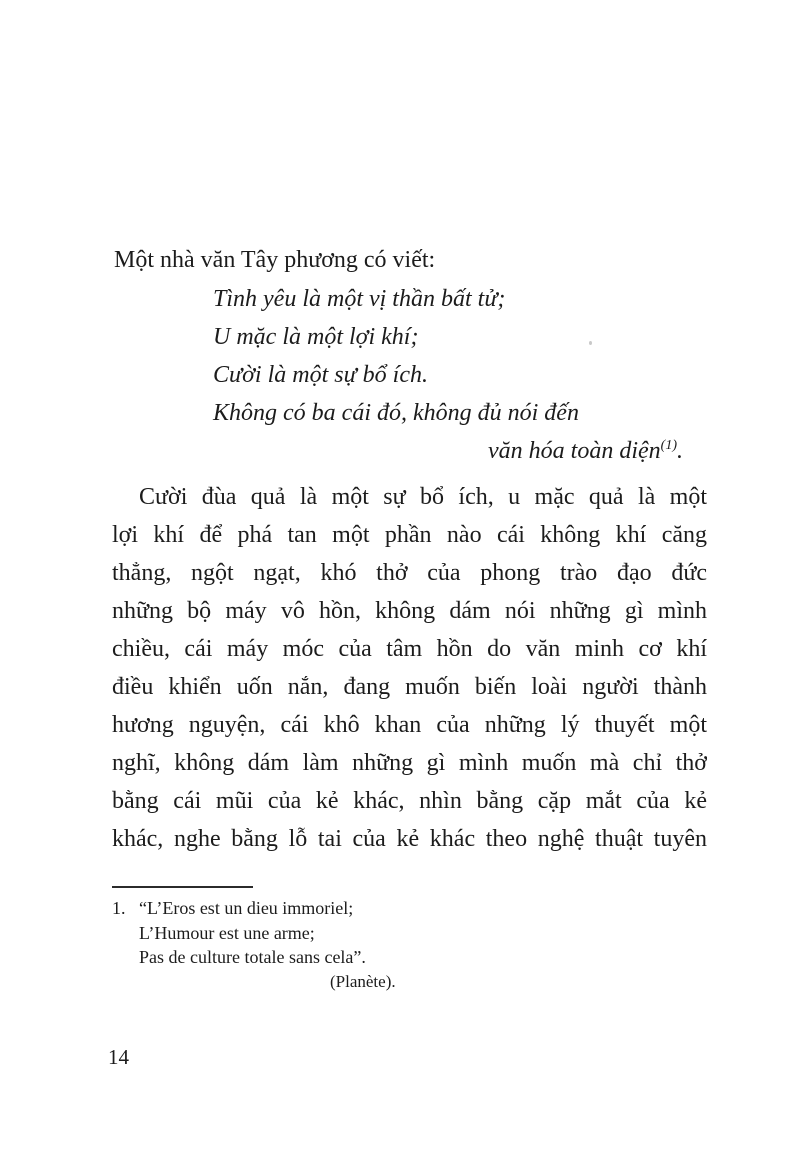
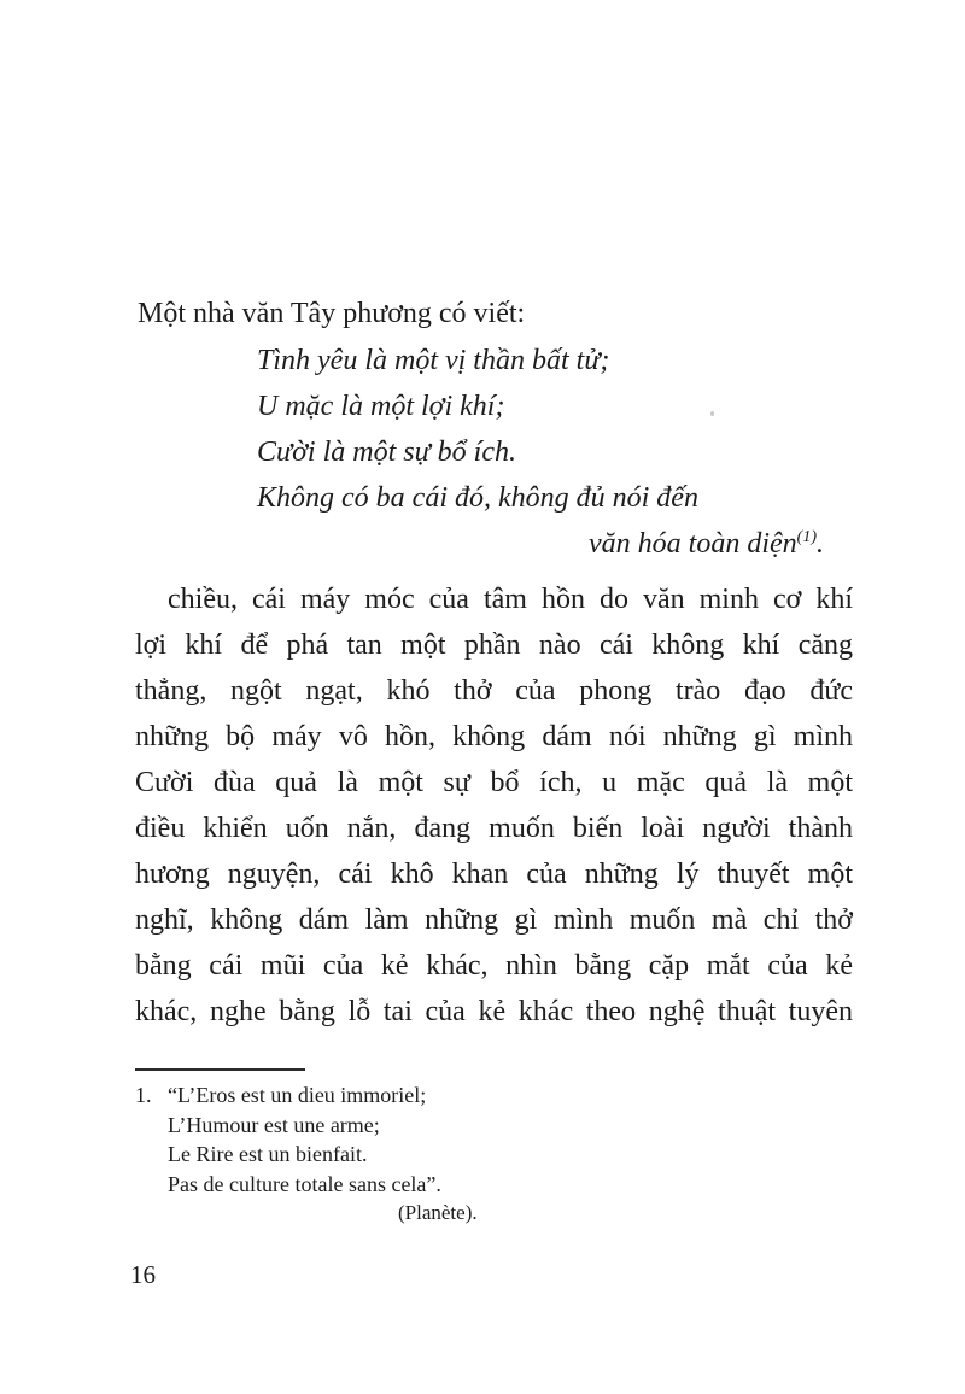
  Một nhà văn Tây phương có viết:
  Tình yêu là một vị thần bất tử;
  U mặc là một lợi khí;
  Cười là một sự bổ ích.
  Không có ba cái đó, không đủ nói đến
  văn hóa toàn diện(1).
- Cười đùa quả là một sự bổ ích, u mặc quả là một
+ chiều, cái máy móc của tâm hồn do văn minh cơ khí
  lợi khí để phá tan một phần nào cái không khí căng
  thẳng, ngột ngạt, khó thở của phong trào đạo đức
  những bộ máy vô hồn, không dám nói những gì mình
- chiều, cái máy móc của tâm hồn do văn minh cơ khí
+ Cười đùa quả là một sự bổ ích, u mặc quả là một
  điều khiển uốn nắn, đang muốn biến loài người thành
  hương nguyện, cái khô khan của những lý thuyết một
  nghĩ, không dám làm những gì mình muốn mà chỉ thở
  bằng cái mũi của kẻ khác, nhìn bằng cặp mắt của kẻ
  khác, nghe bằng lỗ tai của kẻ khác theo nghệ thuật tuyên
  1.
  “L’Eros est un dieu immoriel;
  L’Humour est une arme;
+ Le Rire est un bienfait.
  Pas de culture totale sans cela”.
  (Planète).
- 14
+ 16
